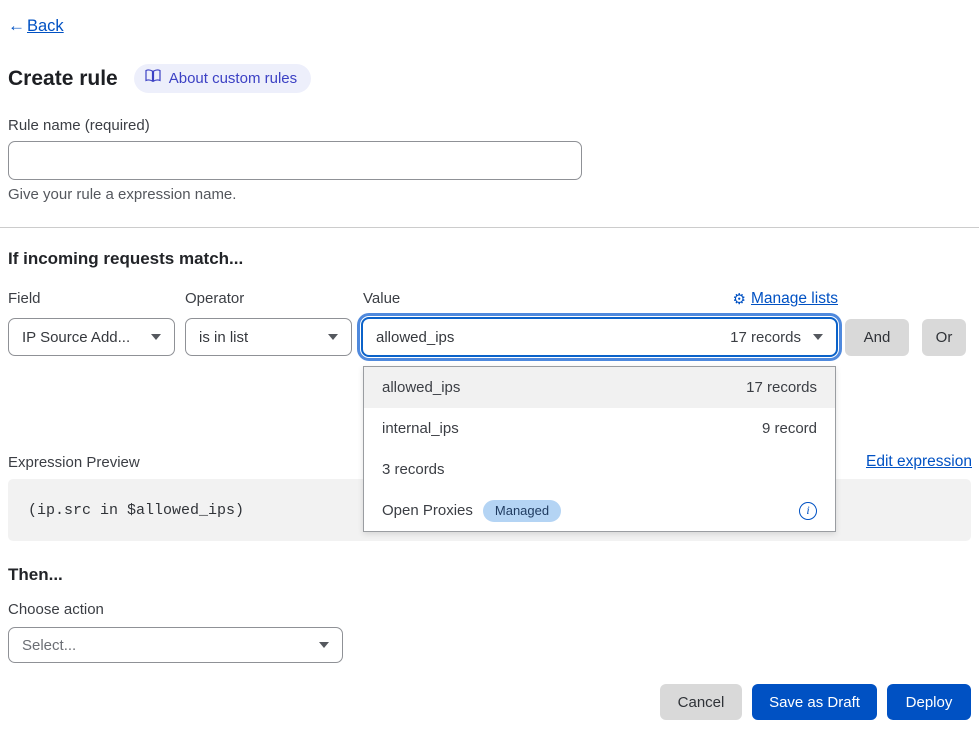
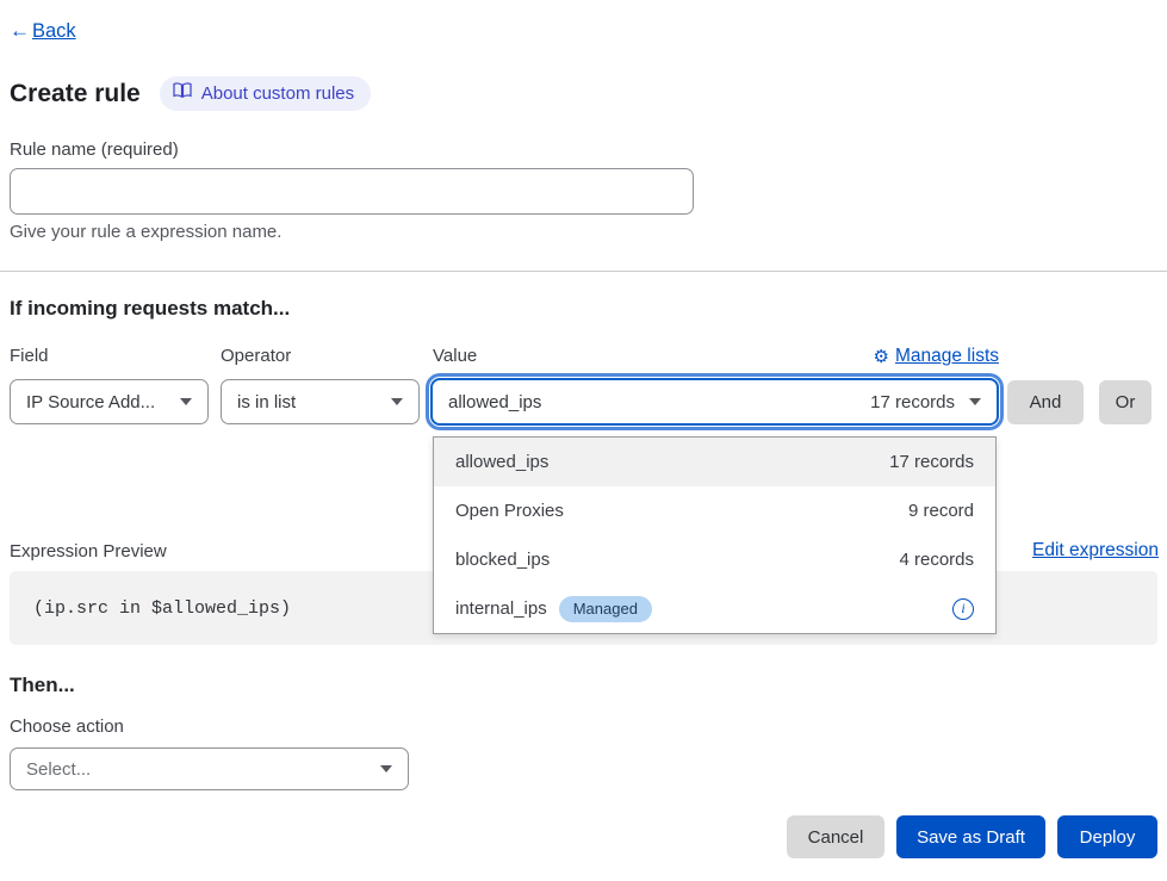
  ←
  Back
  Create rule
  About custom rules
  Rule name (required)
  Give your rule a expression name.
  If incoming requests match...
  Field
  Operator
  Value
  ⚙
  Manage lists
  IP Source Add...
  is in list
  allowed_ips
  17 records
  And
  Or
  allowed_ips
  17 records
- internal_ips
+ Open Proxies
  9 record
+ blocked_ips
- 3 records
+ 4 records
- Open Proxies
+ internal_ips
  Managed
  i
  Expression Preview
  Edit expression
  (ip.src in $allowed_ips)
  Then...
  Choose action
  Select...
  Cancel
  Save as Draft
  Deploy
